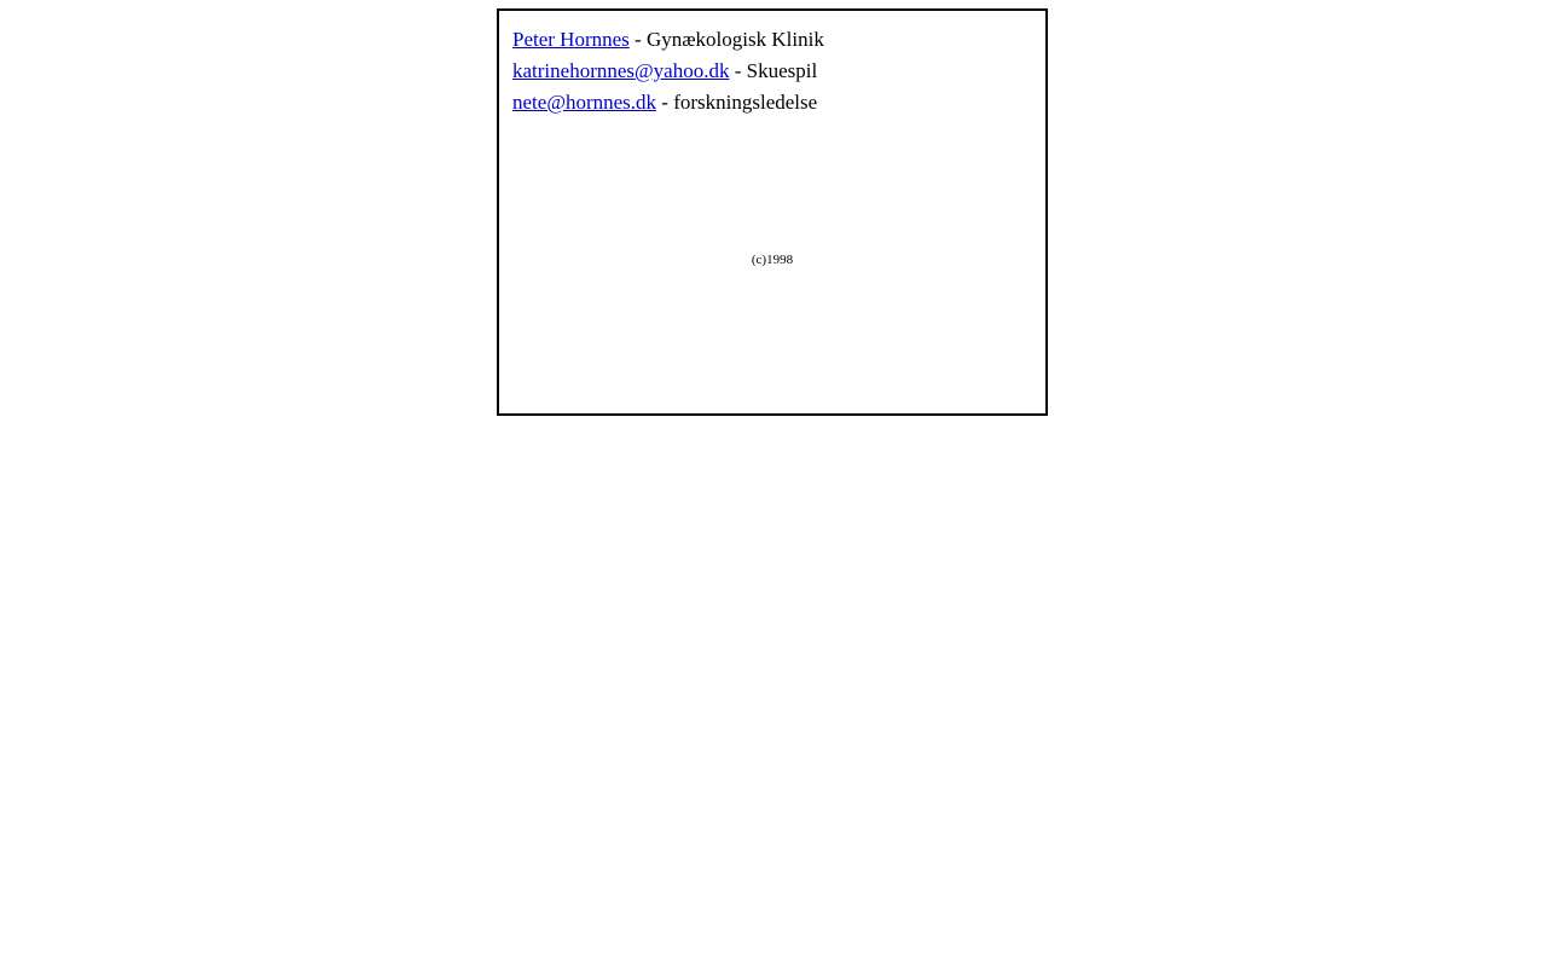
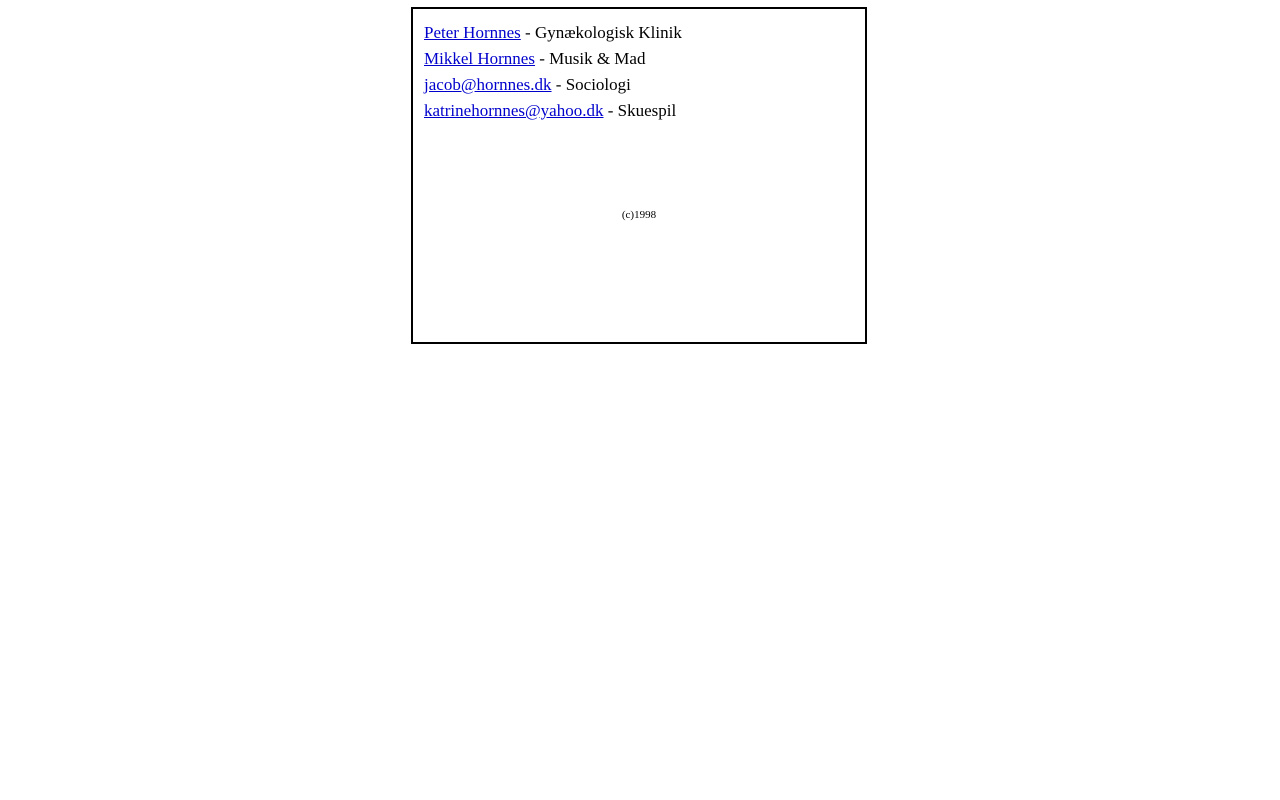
  Peter Hornnes - Gynækologisk Klinik
+ Mikkel Hornnes - Musik & Mad
+ jacob@hornnes.dk - Sociologi
  katrinehornnes@yahoo.dk - Skuespil
- nete@hornnes.dk - forskningsledelse
  (c)1998
